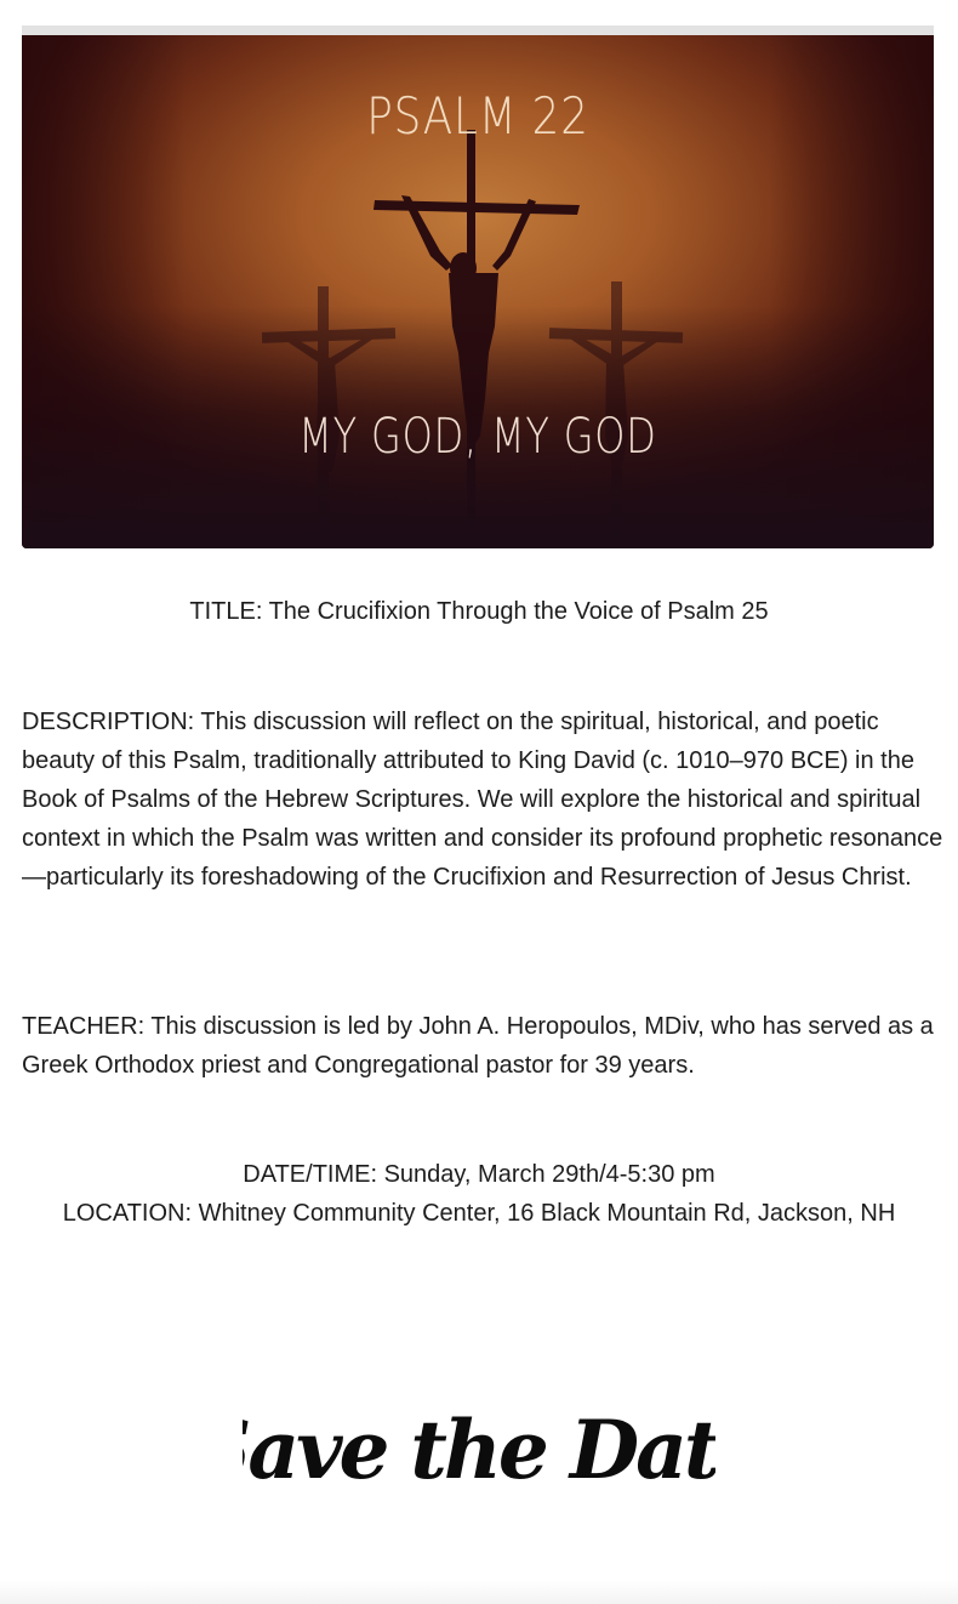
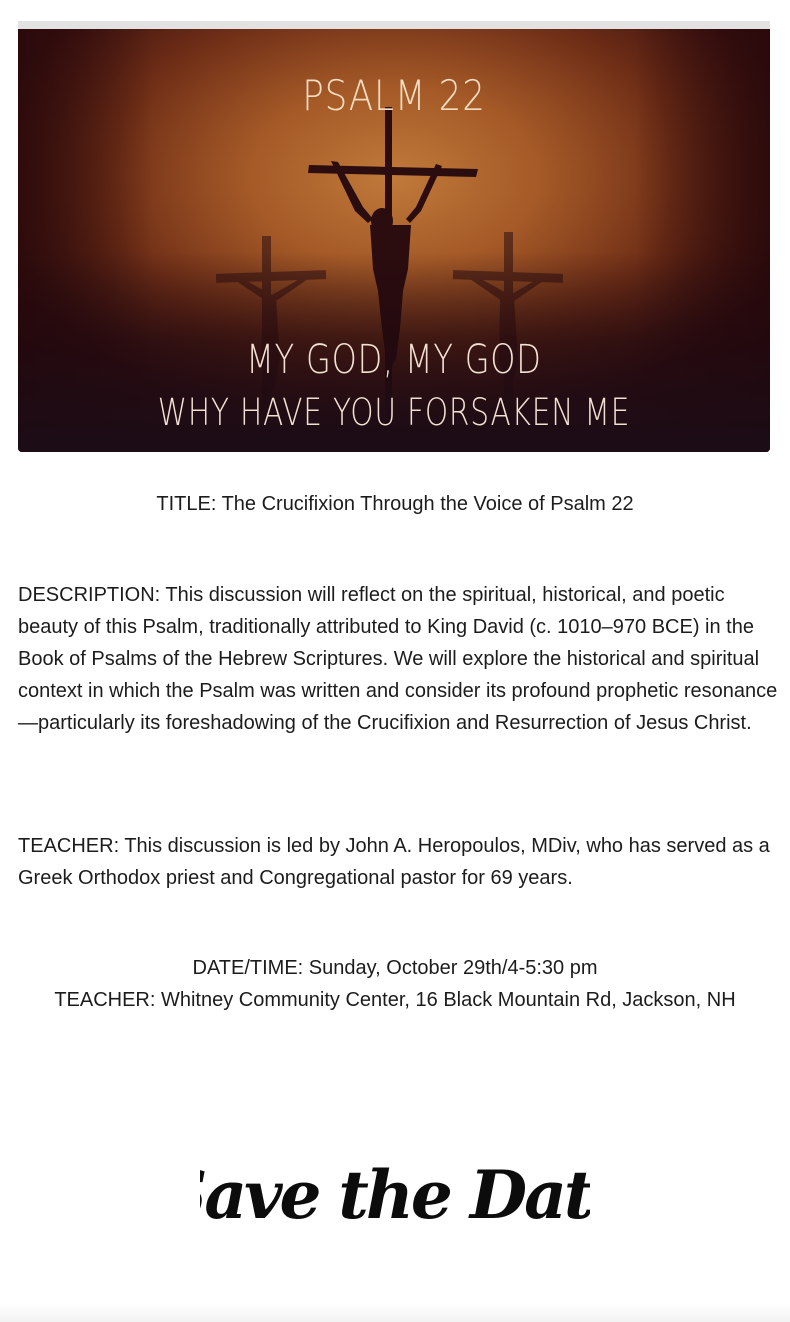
  PSALM 22
  MY GOD, MY GOD
+ WHY HAVE YOU FORSAKEN ME
- TITLE: The Crucifixion Through the Voice of Psalm 25
+ TITLE: The Crucifixion Through the Voice of Psalm 22
  DESCRIPTION: This discussion will reflect on the spiritual, historical, and poetic beauty of this Psalm, traditionally attributed to King David (c. 1010–970 BCE) in the Book of Psalms of the Hebrew Scriptures. We will explore the historical and spiritual context in which the Psalm was written and consider its profound prophetic resonance—particularly its foreshadowing of the Crucifixion and Resurrection of Jesus Christ.
- TEACHER: This discussion is led by John A. Heropoulos, MDiv, who has served as a Greek Orthodox priest and Congregational pastor for 39 years.
+ TEACHER: This discussion is led by John A. Heropoulos, MDiv, who has served as a Greek Orthodox priest and Congregational pastor for 69 years.
- DATE/TIME: Sunday, March 29th/4-5:30 pm
+ DATE/TIME: Sunday, October 29th/4-5:30 pm
- LOCATION: Whitney Community Center, 16 Black Mountain Rd, Jackson, NH
+ TEACHER: Whitney Community Center, 16 Black Mountain Rd, Jackson, NH
  ave the Dat
